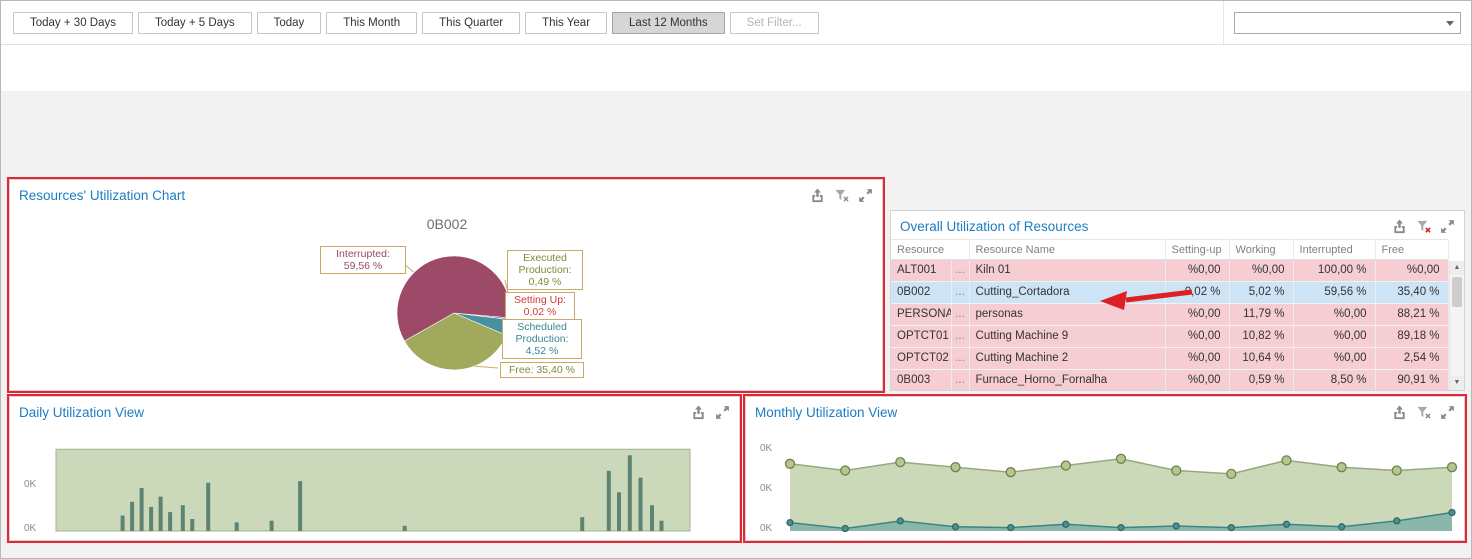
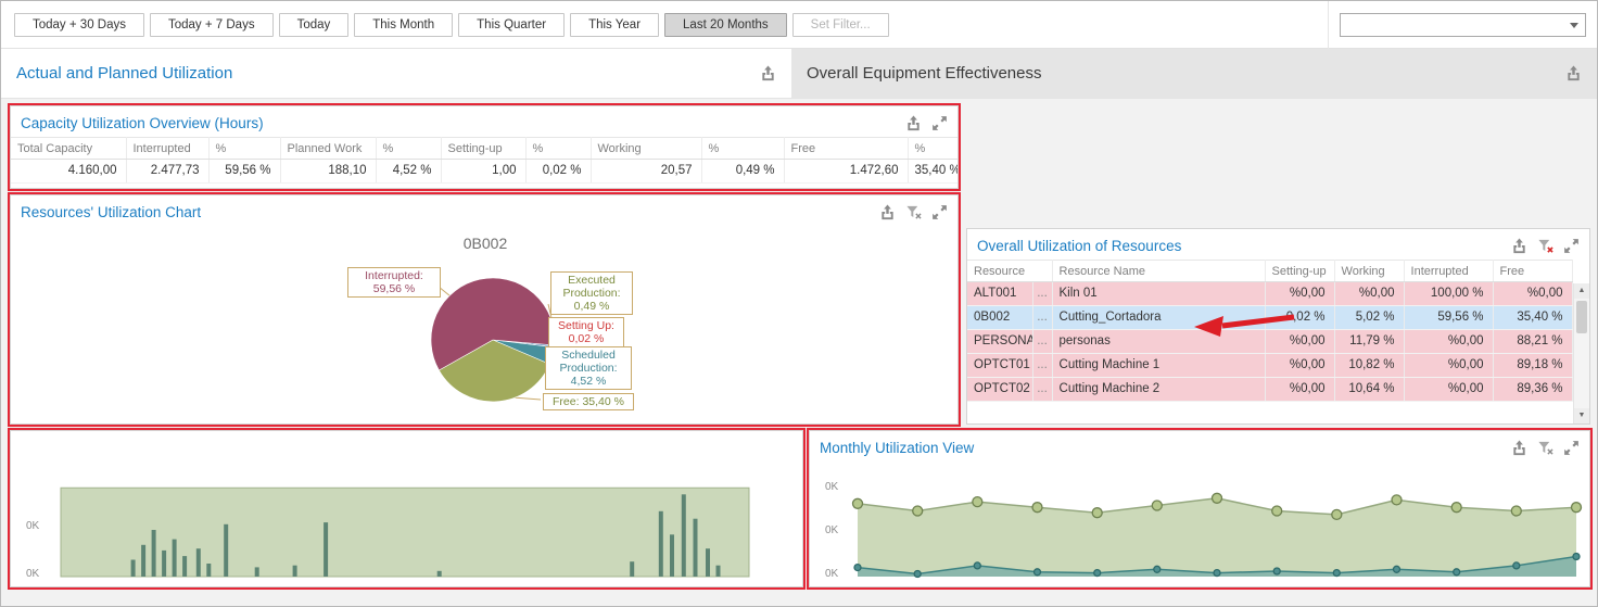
  Today + 30 Days
- Today + 5 Days
+ Today + 7 Days
  Today
  This Month
  This Quarter
  This Year
- Last 12 Months
+ Last 20 Months
  Set Filter...
+ Actual and Planned Utilization
+ Overall Equipment Effectiveness
+ Capacity Utilization Overview (Hours)
+ Total Capacity	Interrupted	%	Planned Work	%	Setting-up	%	Working	%	Free	%
+ 4.160,00	2.477,73	59,56 %	188,10	4,52 %	1,00	0,02 %	20,57	0,49 %	1.472,60	35,40 %
  Resources' Utilization Chart
  0B002
  Interrupted:
  59,56 %
  Executed
  Production:
  0,49 %
  Setting Up:
  0,02 %
  Scheduled
  Production:
  4,52 %
  Free: 35,40 %
  Overall Utilization of Resources
  Resource	Resource Name	Setting-up	Working	Interrupted	Free
  ALT001	...	Kiln 01	%0,00	%0,00	100,00 %	%0,00
  0B002	...	Cutting_Cortadora	,02 %	5,02 %	59,56 %	35,40 %
  PERSONA	...	personas	%0,00	11,79 %	%0,00	88,21 %
- OPTCT01	...	Cutting Machine 9	%0,00	10,82 %	%0,00	89,18 %
+ OPTCT01	...	Cutting Machine 1	%0,00	10,82 %	%0,00	89,18 %
- OPTCT02	...	Cutting Machine 2	%0,00	10,64 %	%0,00	2,54 %
+ OPTCT02	...	Cutting Machine 2	%0,00	10,64 %	%0,00	89,36 %
- 0B003	...	Furnace_Horno_Fornalha	%0,00	0,59 %	8,50 %	90,91 %
- Daily Utilization View
  0K
  0K
  Monthly Utilization View
  0K
  0K
  0K
